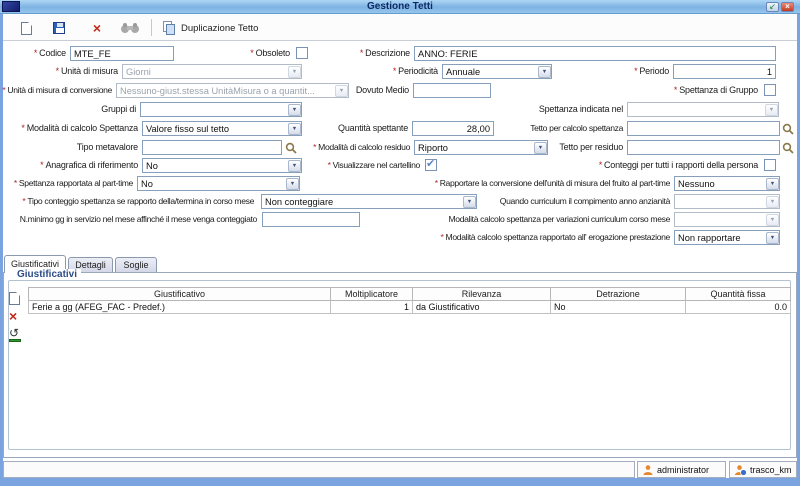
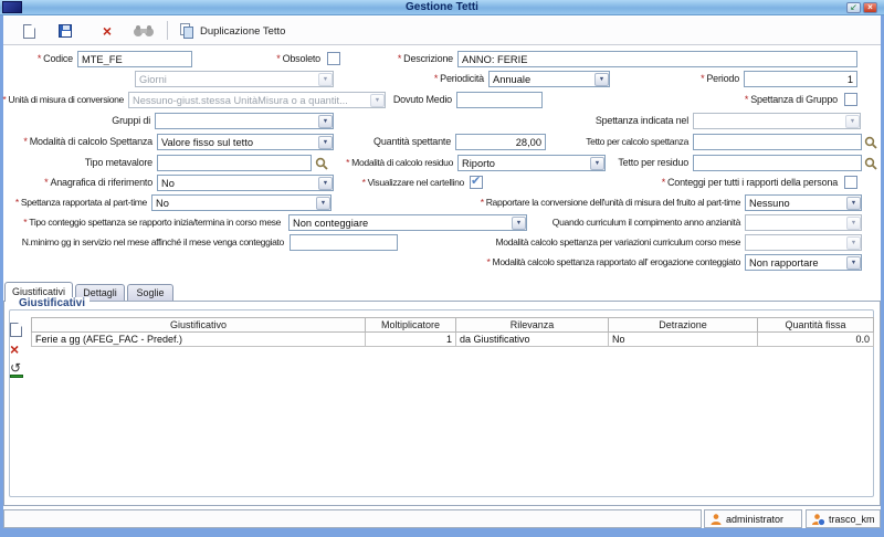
  Gestione Tetti
  ↙
  ×
  ×
  Duplicazione Tetto
  * Codice
  MTE_FE
  * Obsoleto
  * Descrizione
  ANNO: FERIE
- * Unità di misura
  Giorni
  * Periodicità
  Annuale
  * Periodo
  1
  * Unità di misura di conversione
  Nessuno-giust.stessa UnitàMisura o a quantit...
  Dovuto Medio
  * Spettanza di Gruppo
  Gruppi di
  Spettanza indicata nel
  * Modalità di calcolo Spettanza
  Valore fisso sul tetto
  Quantità spettante
  28,00
  Tetto per calcolo spettanza
  Tipo metavalore
  * Modalità di calcolo residuo
  Riporto
  Tetto per residuo
  * Anagrafica di riferimento
  No
  * Visualizzare nel cartellino
  ✔
  * Conteggi per tutti i rapporti della persona
  * Spettanza rapportata al part-time
  No
  * Rapportare la conversione dell'unità di misura del fruito al part-time
  Nessuno
- * Tipo conteggio spettanza se rapporto della/termina in corso mese
+ * Tipo conteggio spettanza se rapporto inizia/termina in corso mese
  Non conteggiare
  Quando curriculum il compimento anno anzianità
  N.minimo gg in servizio nel mese affinché il mese venga conteggiato
  Modalità calcolo spettanza per variazioni curriculum corso mese
- * Modalità calcolo spettanza rapportato all' erogazione prestazione
+ * Modalità calcolo spettanza rapportato all' erogazione conteggiato
  Non rapportare
  Giustificativi
  Dettagli
  Soglie
  Giustificativi
  ×
  ↺
  Giustificativo	Moltiplicatore	Rilevanza	Detrazione	Quantità fissa
  Ferie a gg (AFEG_FAC - Predef.)	1	da Giustificativo	No	0.0
  administrator
  trasco_km
